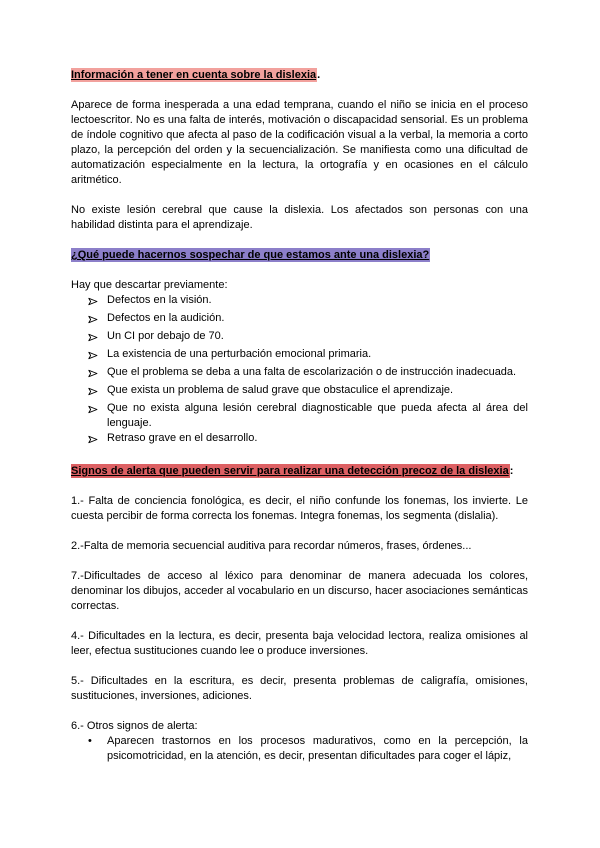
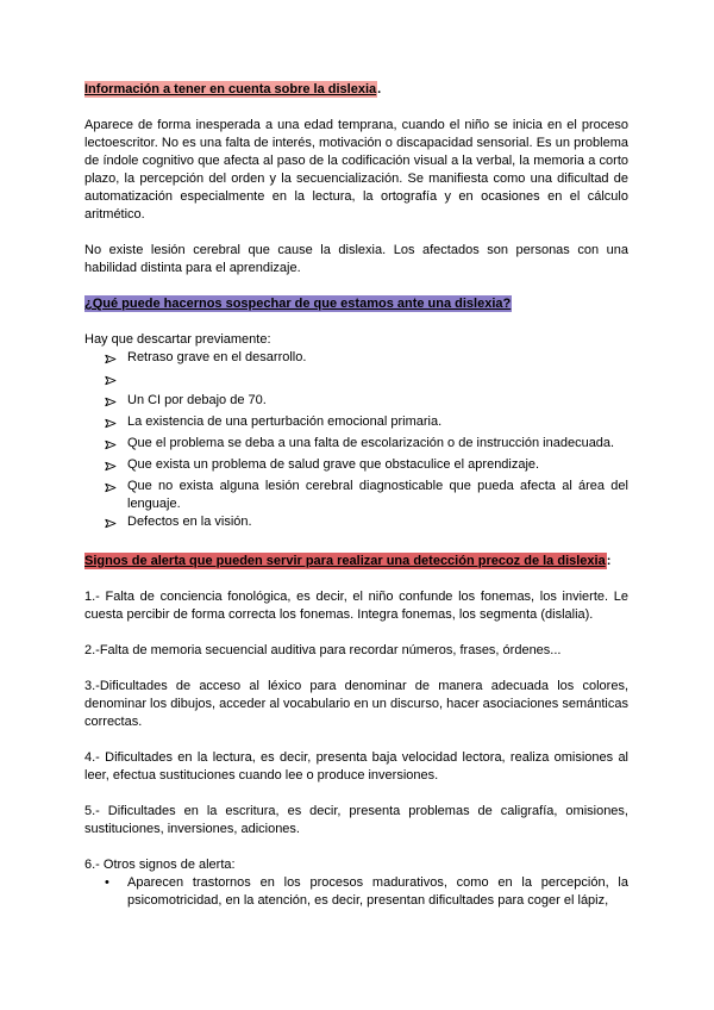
  Información a tener en cuenta sobre la dislexia.
  Aparece de forma inesperada a una edad temprana, cuando el niño se inicia en el proceso lectoescritor. No es una falta de interés, motivación o discapacidad sensorial. Es un problema de índole cognitivo que afecta al paso de la codificación visual a la verbal, la memoria a corto plazo, la percepción del orden y la secuencialización. Se manifiesta como una dificultad de automatización especialmente en la lectura, la ortografía y en ocasiones en el cálculo aritmético.
  No existe lesión cerebral que cause la dislexia. Los afectados son personas con una habilidad distinta para el aprendizaje.
  ¿Qué puede hacernos sospechar de que estamos ante una dislexia?
  Hay que descartar previamente:
- Defectos en la visión.
+ Retraso grave en el desarrollo.
- Defectos en la audición.
  Un CI por debajo de 70.
  La existencia de una perturbación emocional primaria.
  Que el problema se deba a una falta de escolarización o de instrucción inadecuada.
  Que exista un problema de salud grave que obstaculice el aprendizaje.
  Que no exista alguna lesión cerebral diagnosticable que pueda afecta al área del lenguaje.
- Retraso grave en el desarrollo.
+ Defectos en la visión.
  Signos de alerta que pueden servir para realizar una detección precoz de la dislexia:
  1.- Falta de conciencia fonológica, es decir, el niño confunde los fonemas, los invierte. Le cuesta percibir de forma correcta los fonemas. Integra fonemas, los segmenta (dislalia).
  2.-Falta de memoria secuencial auditiva para recordar números, frases, órdenes...
- 7.-Dificultades de acceso al léxico para denominar de manera adecuada los colores, denominar los dibujos, acceder al vocabulario en un discurso, hacer asociaciones semánticas correctas.
+ 3.-Dificultades de acceso al léxico para denominar de manera adecuada los colores, denominar los dibujos, acceder al vocabulario en un discurso, hacer asociaciones semánticas correctas.
  4.- Dificultades en la lectura, es decir, presenta baja velocidad lectora, realiza omisiones al leer, efectua sustituciones cuando lee o produce inversiones.
  5.- Dificultades en la escritura, es decir, presenta problemas de caligrafía, omisiones, sustituciones, inversiones, adiciones.
  6.- Otros signos de alerta:
  •
  Aparecen trastornos en los procesos madurativos, como en la percepción, la psicomotricidad, en la atención, es decir, presentan dificultades para coger el lápiz,
